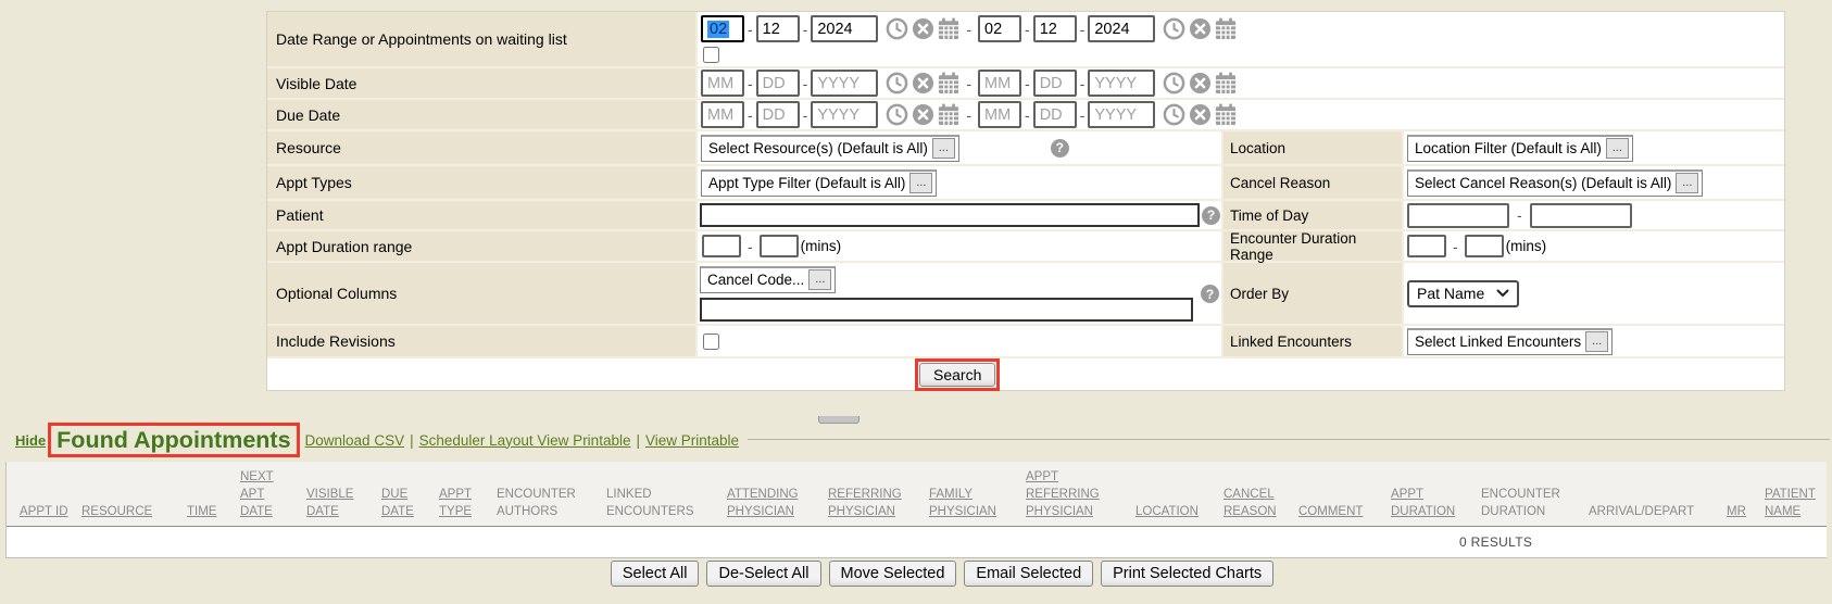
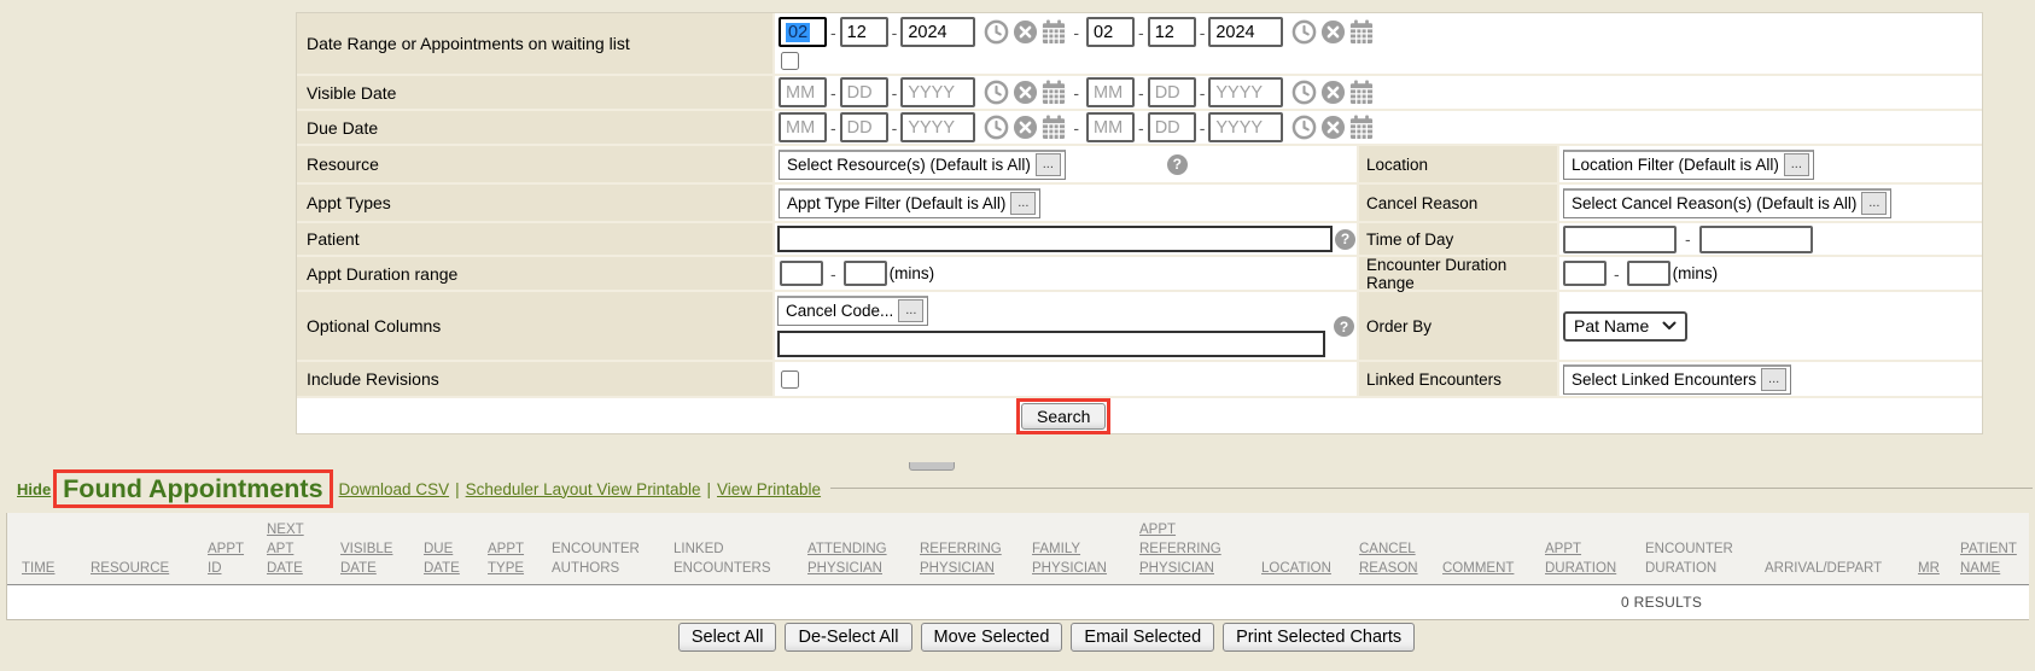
  Date Range or Appointments on waiting list
  02
  -
  12
  -
  2024
  -
  02
  -
  12
  -
  2024
  Visible Date
  MM
  -
  DD
  -
  YYYY
  -
  MM
  -
  DD
  -
  YYYY
  Due Date
  MM
  -
  DD
  -
  YYYY
  -
  MM
  -
  DD
  -
  YYYY
  Resource
  Select Resource(s) (Default is All)
  ...
  ?
  Location
  Location Filter (Default is All)
  ...
  Appt Types
  Appt Type Filter (Default is All)
  ...
  Cancel Reason
  Select Cancel Reason(s) (Default is All)
  ...
  Patient
  ?
  Time of Day
  -
  Appt Duration range
  -
  (mins)
  Encounter Duration Range
  -
  (mins)
  Optional Columns
  Cancel Code...
  ...
  ?
  Order By
  Pat Name
  Include Revisions
  Linked Encounters
  Select Linked Encounters
  ...
  Search
  Hide
  Found Appointments
  Download CSV
  |
  Scheduler Layout View Printable
  |
  View Printable
- APPT ID
+ TIME
  RESOURCE
- TIME
+ APPT ID
  NEXT APT DATE
  VISIBLE DATE
  DUE DATE
  APPT TYPE
  ENCOUNTER AUTHORS
  LINKED ENCOUNTERS
  ATTENDING PHYSICIAN
  REFERRING PHYSICIAN
  FAMILY PHYSICIAN
  APPT REFERRING PHYSICIAN
  LOCATION
  CANCEL REASON
  COMMENT
  APPT DURATION
  ENCOUNTER DURATION
  ARRIVAL/DEPART
  MR
  PATIENT NAME
  0 RESULTS
  Select All
  De-Select All
  Move Selected
  Email Selected
  Print Selected Charts
